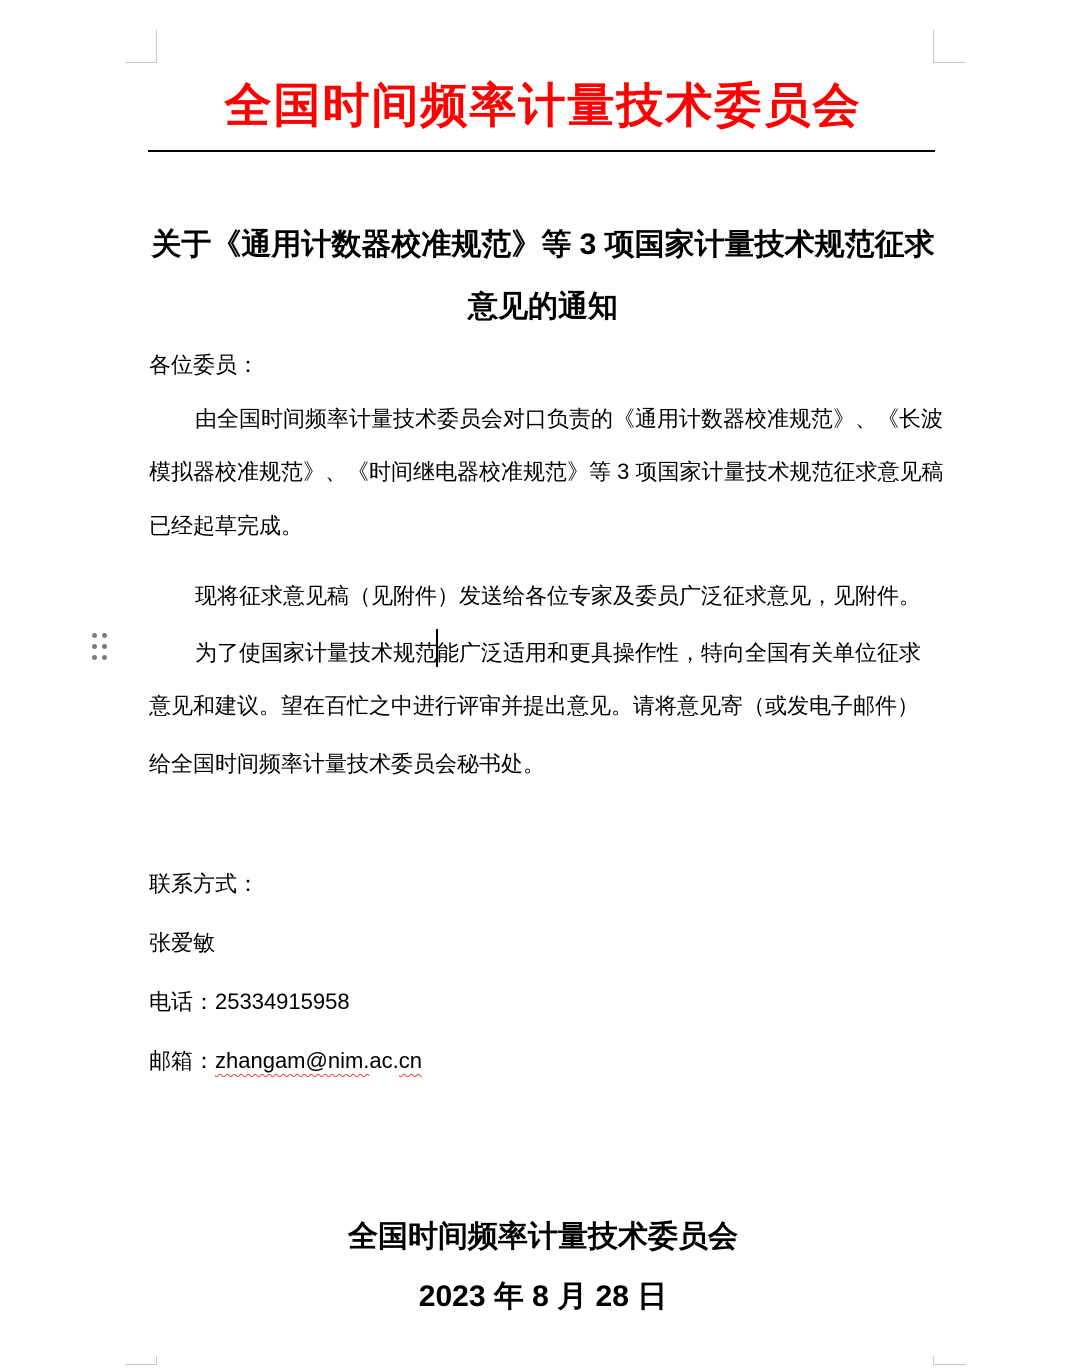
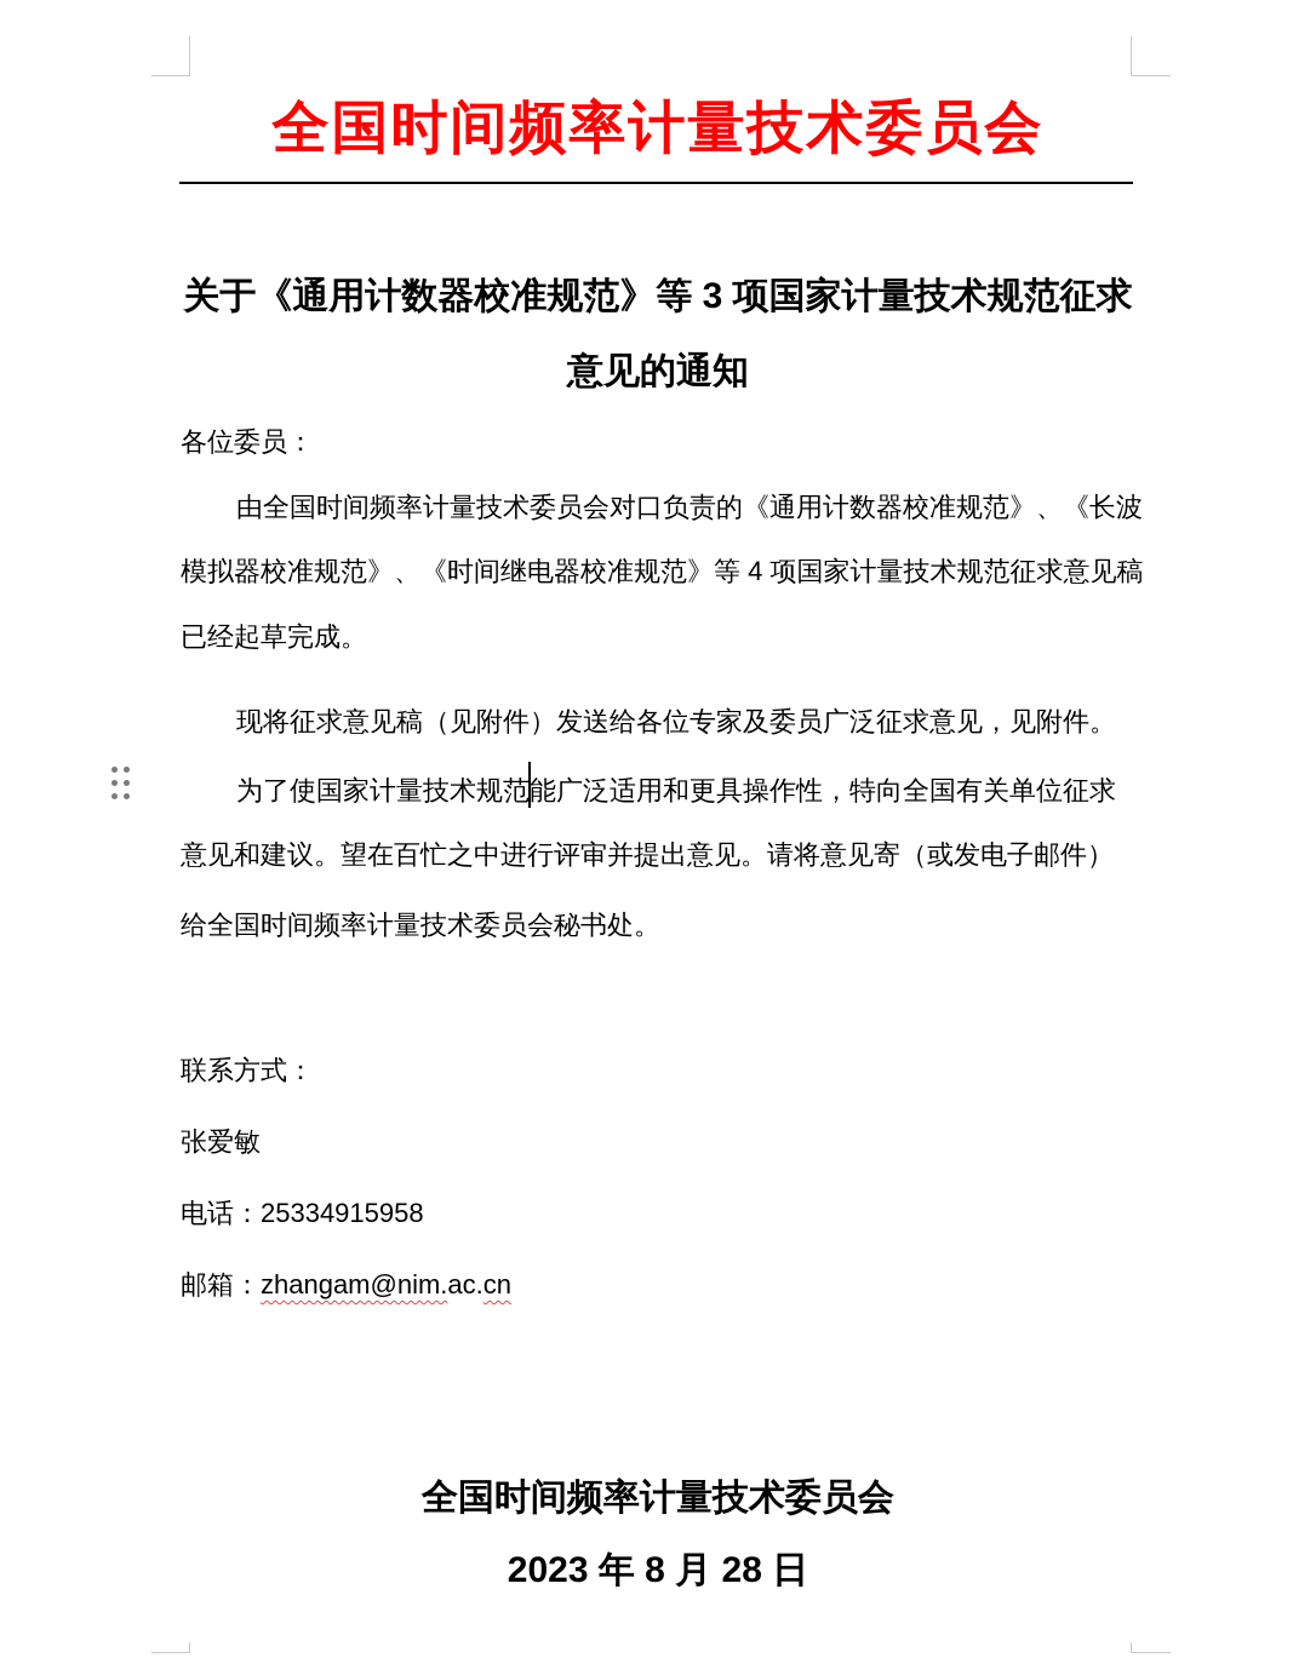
  全国时间频率计量技术委员会
  关于《通用计数器校准规范》等 3 项国家计量技术规范征求
  意见的通知
  各位委员：
  由全国时间频率计量技术委员会对口负责的《通用计数器校准规范》、《长波
- 模拟器校准规范》、《时间继电器校准规范》等 3 项国家计量技术规范征求意见稿
+ 模拟器校准规范》、《时间继电器校准规范》等 4 项国家计量技术规范征求意见稿
  已经起草完成。
  现将征求意见稿（见附件）发送给各位专家及委员广泛征求意见，见附件。
  为了使国家计量技术规范能广泛适用和更具操作性，特向全国有关单位征求
  意见和建议。望在百忙之中进行评审并提出意见。请将意见寄（或发电子邮件）
  给全国时间频率计量技术委员会秘书处。
  联系方式：
  张爱敏
  电话：25334915958
  邮箱：zhangam@nim.ac.cn
  全国时间频率计量技术委员会
  2023 年 8 月 28 日
